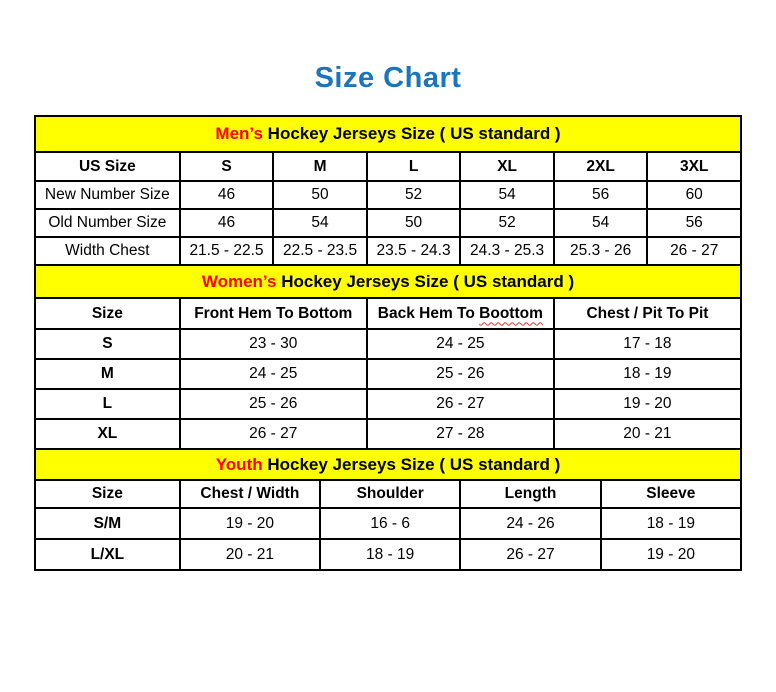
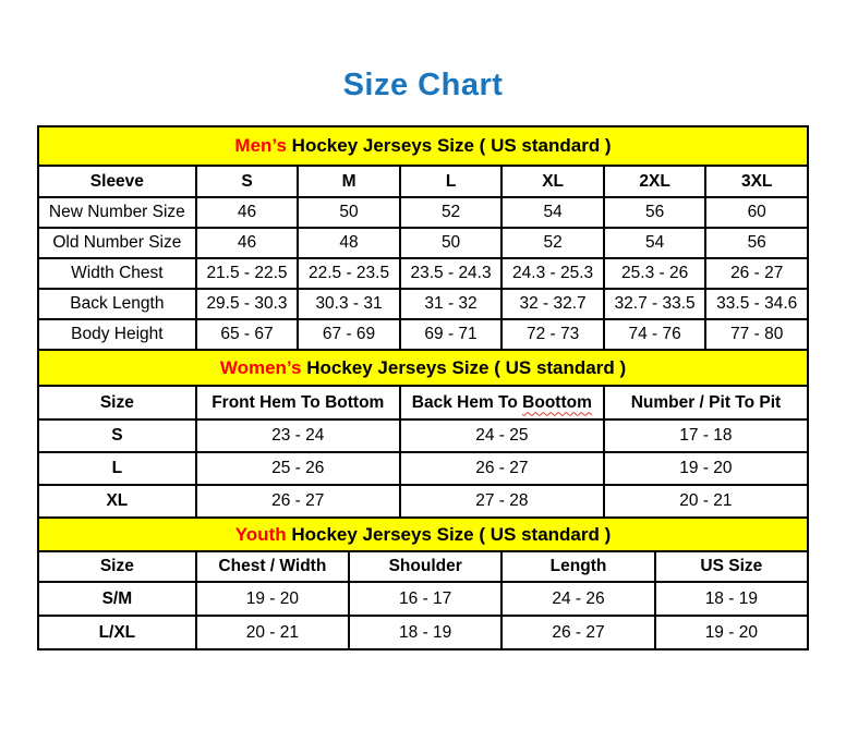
  Size Chart
  Men’s Hockey Jerseys Size ( US standard )
- US Size	S	M	L	XL	2XL	3XL
+ Sleeve	S	M	L	XL	2XL	3XL
  New Number Size	46	50	52	54	56	60
- Old Number Size	46	54	50	52	54	56
+ Old Number Size	46	48	50	52	54	56
  Width Chest	21.5 - 22.5	22.5 - 23.5	23.5 - 24.3	24.3 - 25.3	25.3 - 26	26 - 27
+ Back Length	29.5 - 30.3	30.3 - 31	31 - 32	32 - 32.7	32.7 - 33.5	33.5 - 34.6
+ Body Height	65 - 67	67 - 69	69 - 71	72 - 73	74 - 76	77 - 80
  Women’s Hockey Jerseys Size ( US standard )
- Size	Front Hem To Bottom	Back Hem To Boottom	Chest / Pit To Pit
+ Size	Front Hem To Bottom	Back Hem To Boottom	Number / Pit To Pit
- S	23 - 30	24 - 25	17 - 18
+ S	23 - 24	24 - 25	17 - 18
- M	24 - 25	25 - 26	18 - 19
  L	25 - 26	26 - 27	19 - 20
  XL	26 - 27	27 - 28	20 - 21
  Youth Hockey Jerseys Size ( US standard )
- Size	Chest / Width	Shoulder	Length	Sleeve
+ Size	Chest / Width	Shoulder	Length	US Size
- S/M	19 - 20	16 - 6	24 - 26	18 - 19
+ S/M	19 - 20	16 - 17	24 - 26	18 - 19
  L/XL	20 - 21	18 - 19	26 - 27	19 - 20
